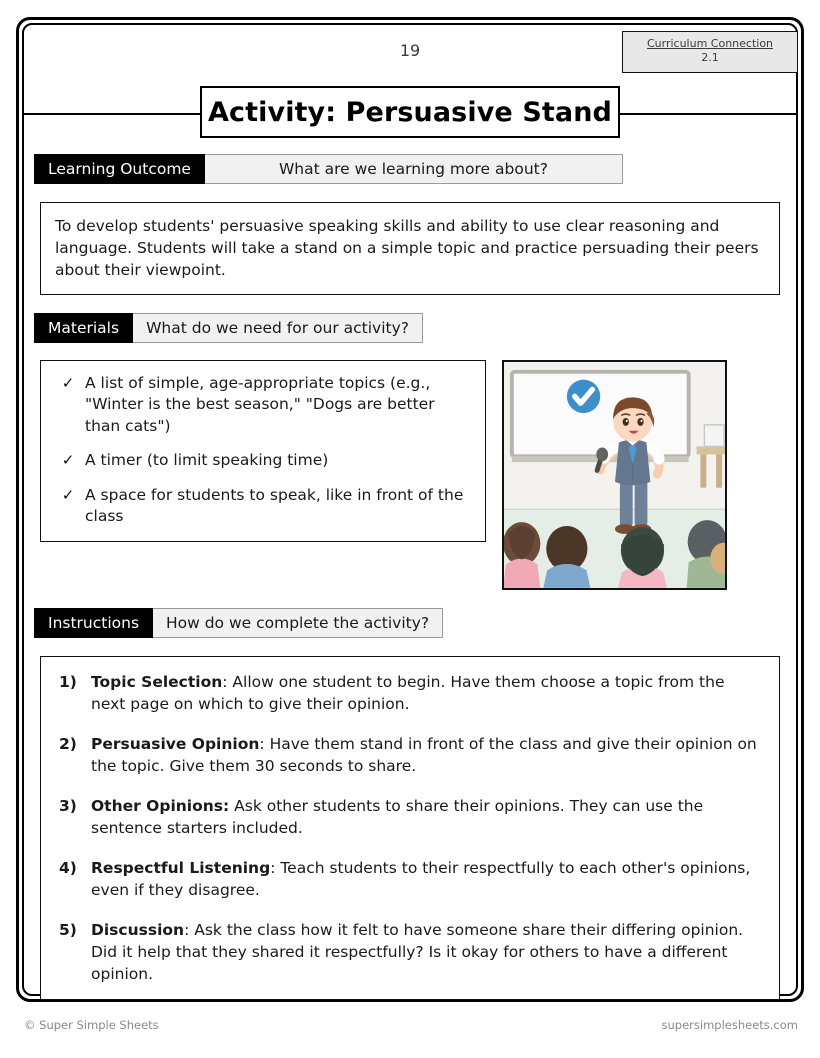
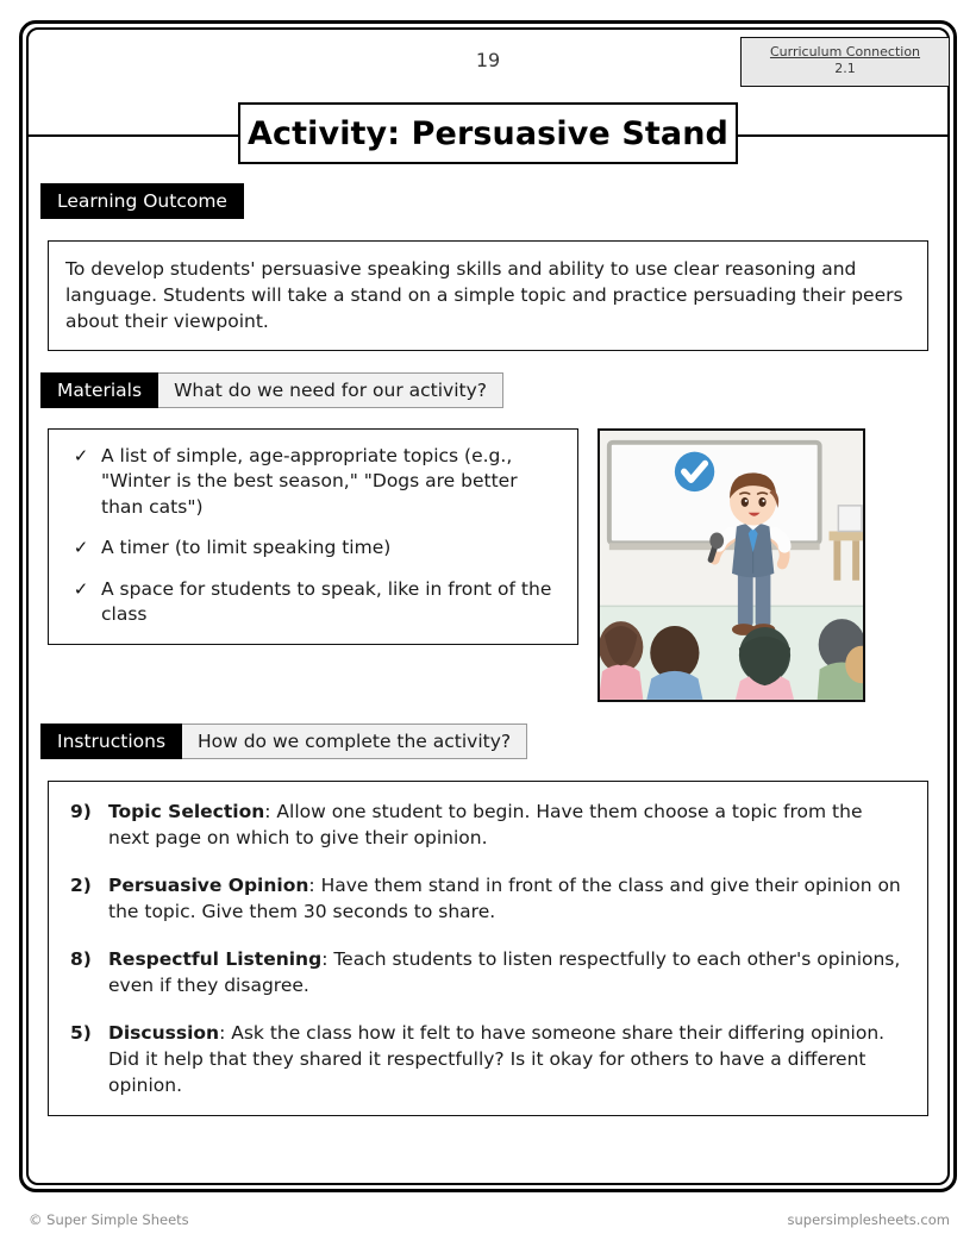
  19
  Curriculum Connection
  2.1
  Activity: Persuasive Stand
  Learning Outcome
- What are we learning more about?
  To develop students' persuasive speaking skills and ability to use clear reasoning and language. Students will take a stand on a simple topic and practice persuading their peers about their viewpoint.
  Materials
  What do we need for our activity?
  ✓
  A list of simple, age-appropriate topics (e.g., "Winter is the best season," "Dogs are better than cats")
  ✓
  A timer (to limit speaking time)
  ✓
  A space for students to speak, like in front of the class
  Instructions
  How do we complete the activity?
- 1)
+ 9)
  Topic Selection: Allow one student to begin. Have them choose a topic from the next page on which to give their opinion.
  2)
  Persuasive Opinion: Have them stand in front of the class and give their opinion on the topic. Give them 30 seconds to share.
- 3)
- Other Opinions: Ask other students to share their opinions. They can use the sentence starters included.
- 4)
+ 8)
- Respectful Listening: Teach students to their respectfully to each other's opinions, even if they disagree.
+ Respectful Listening: Teach students to listen respectfully to each other's opinions, even if they disagree.
  5)
  Discussion: Ask the class how it felt to have someone share their differing opinion. Did it help that they shared it respectfully? Is it okay for others to have a different opinion.
  © Super Simple Sheets
  supersimplesheets.com
